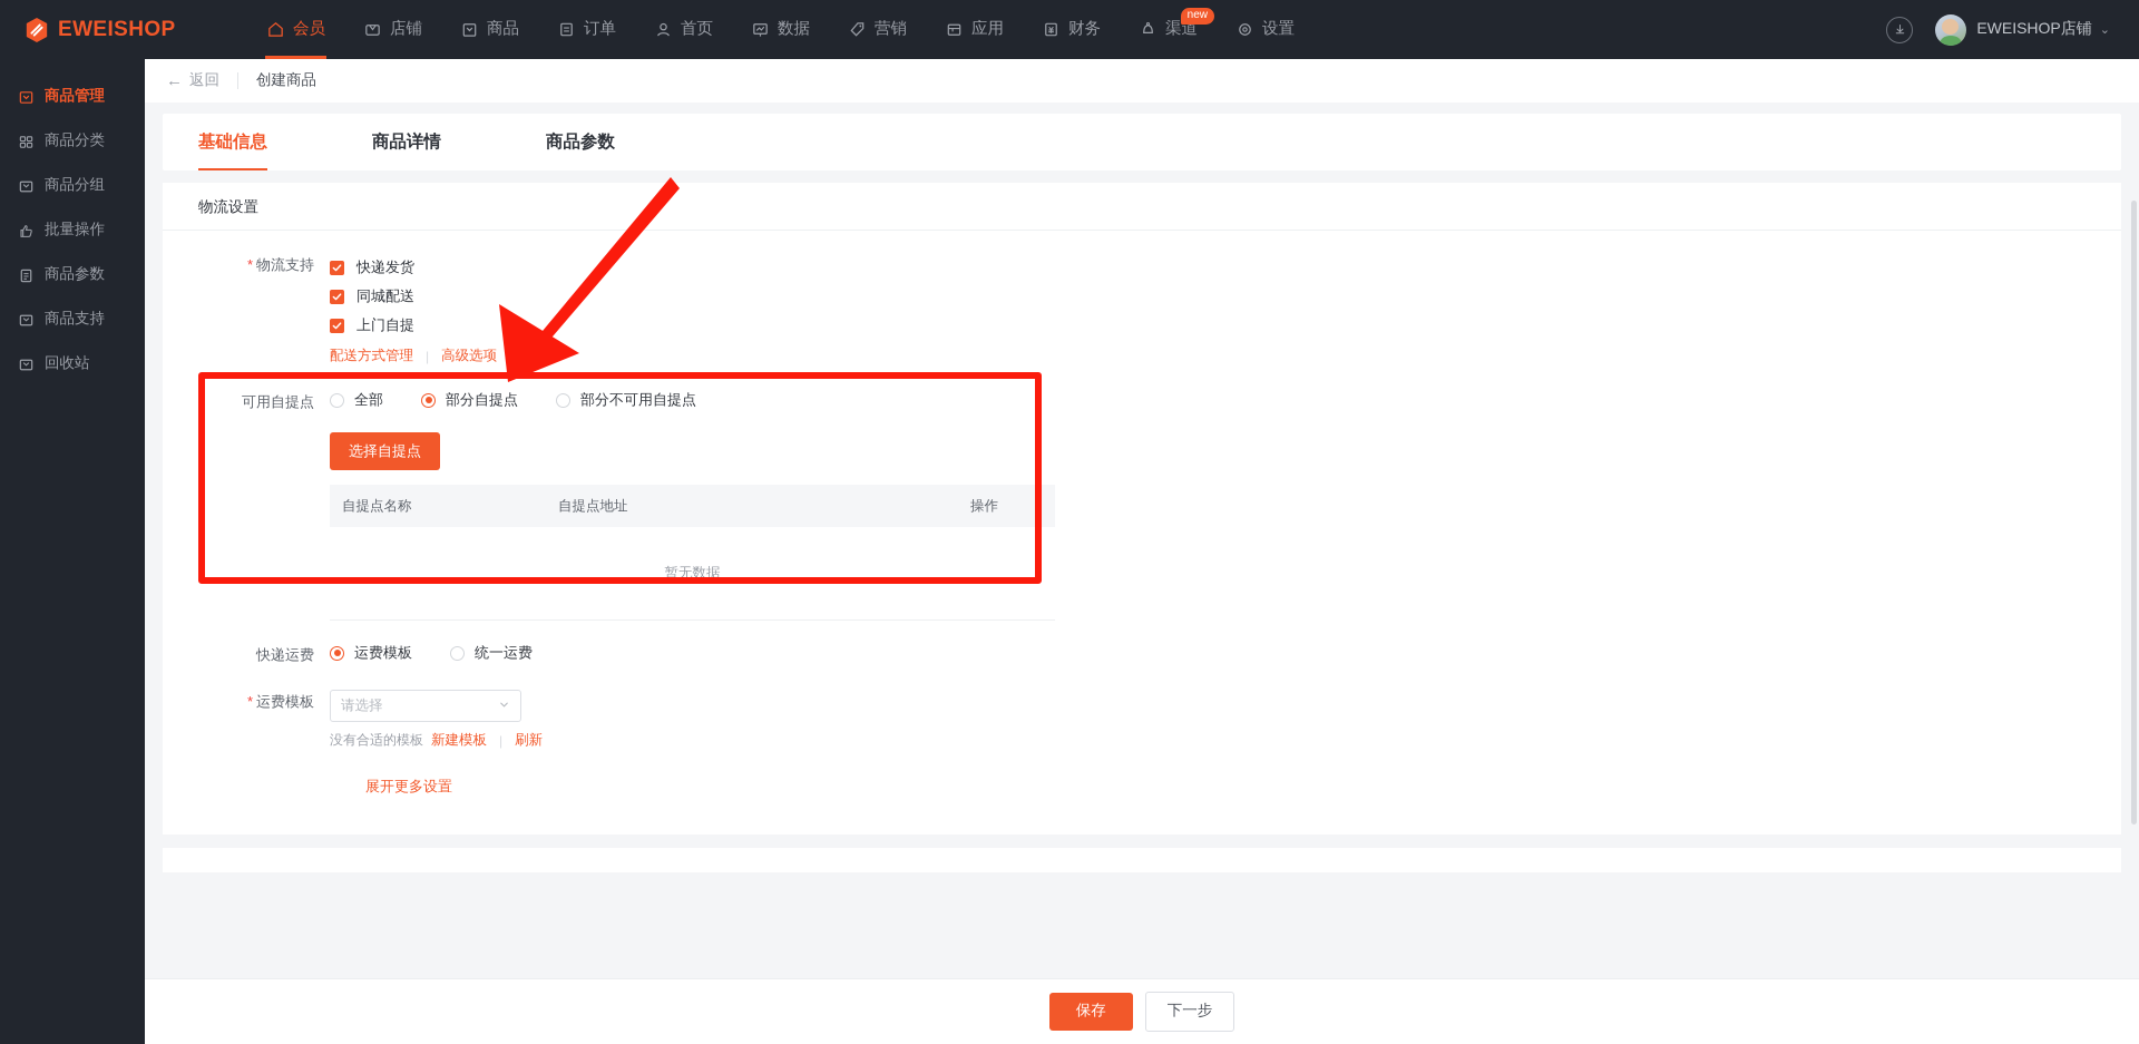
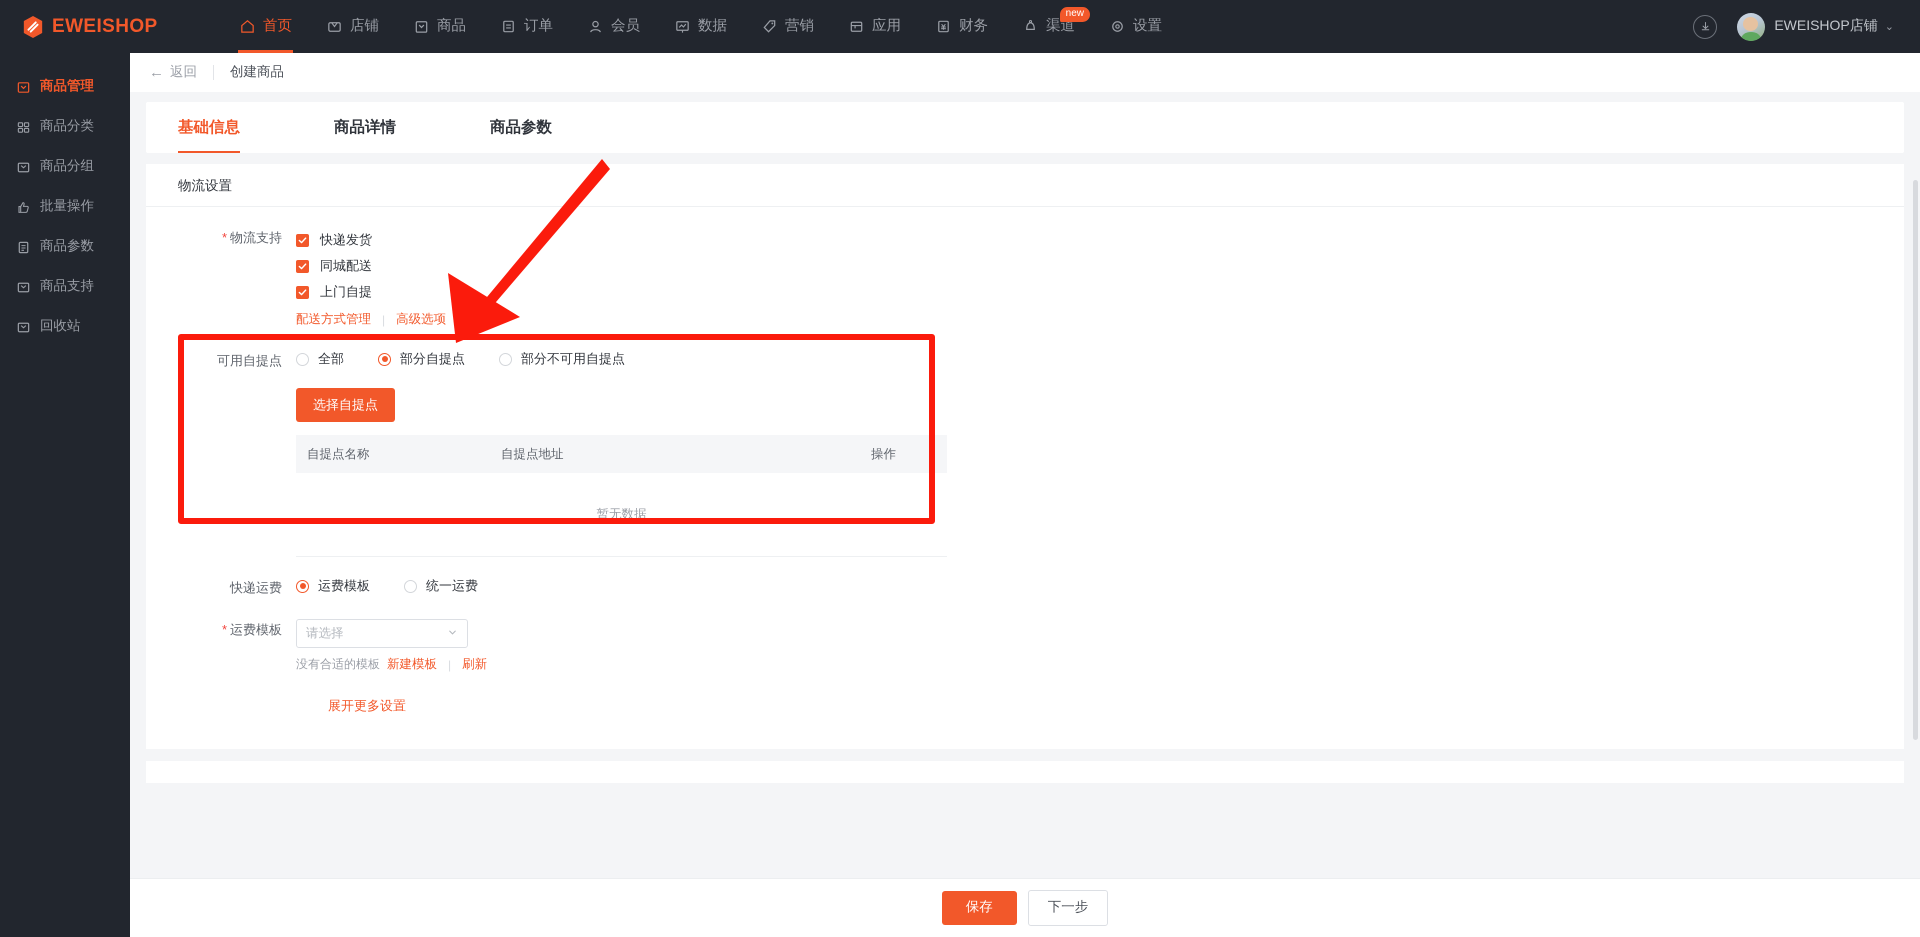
  EWEISHOP
- 会员
+ 首页
  店铺
  商品
  订单
- 首页
+ 会员
  数据
  营销
  应用
  财务
  渠道
  new
  设置
  EWEISHOP店铺
  ⌄
  商品管理
  商品分类
  商品分组
  批量操作
  商品参数
  商品支持
  回收站
  ←
  返回
  创建商品
  基础信息
  商品详情
  商品参数
  物流设置
  * 物流支持
  快递发货
  同城配送
  上门自提
  配送方式管理
  |
  高级选项
  可用自提点
  全部
  部分自提点
  部分不可用自提点
  选择自提点
  自提点名称
  自提点地址
  操作
  暂无数据
  快递运费
  运费模板
  统一运费
  * 运费模板
  请选择
  没有合适的模板
  新建模板
  |
  刷新
  展开更多设置
  保存
  下一步
